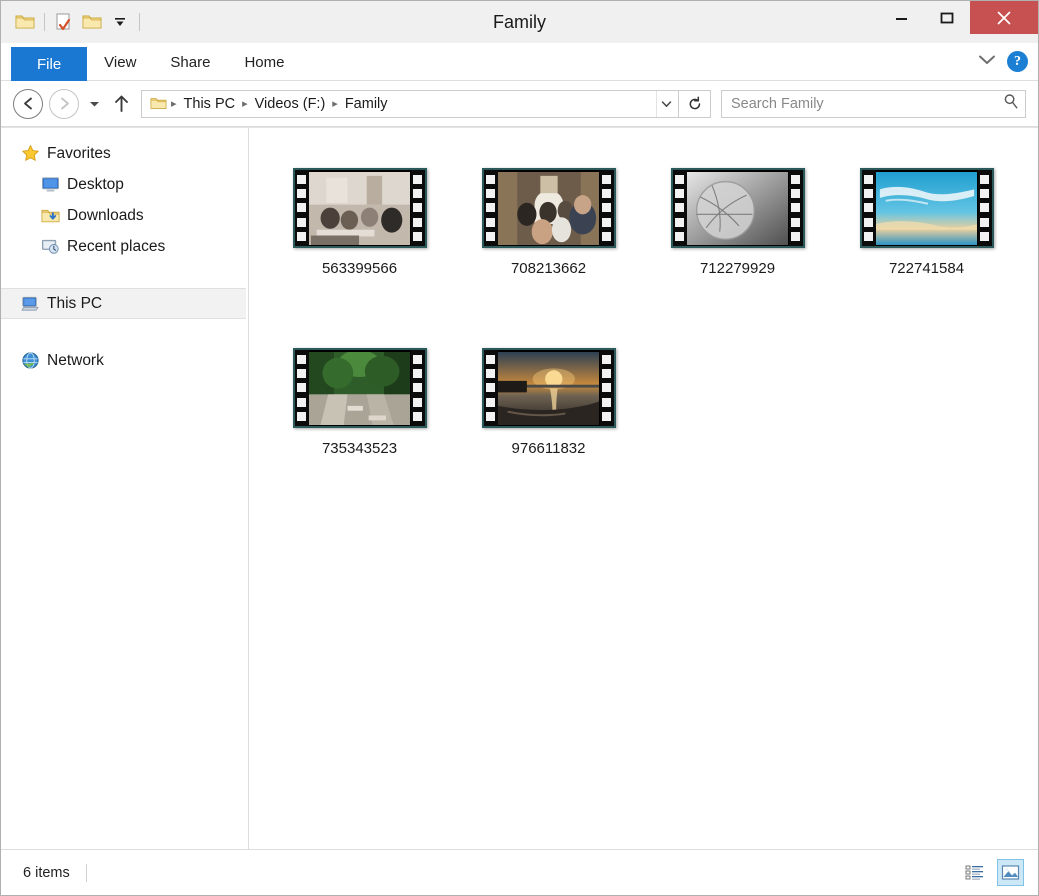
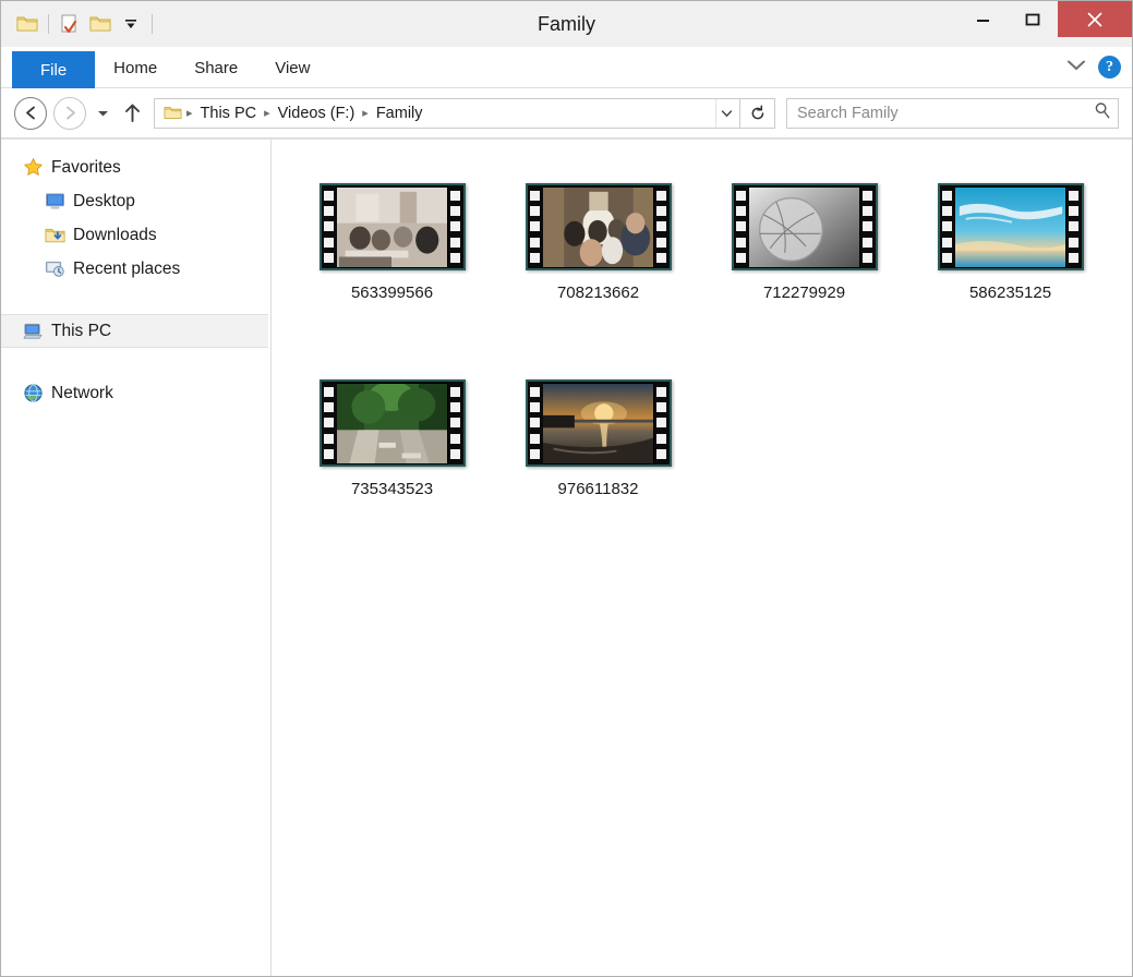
  Family
  File
- View
+ Home
  Share
- Home
+ View
  ?
  ▸
  This PC
  ▸
  Videos (F:)
  ▸
  Family
  Search Family
  Favorites
  Desktop
  Downloads
  Recent places
  This PC
  Network
  563399566
  708213662
  712279929
- 722741584
+ 586235125
  735343523
  976611832
- 6 items
